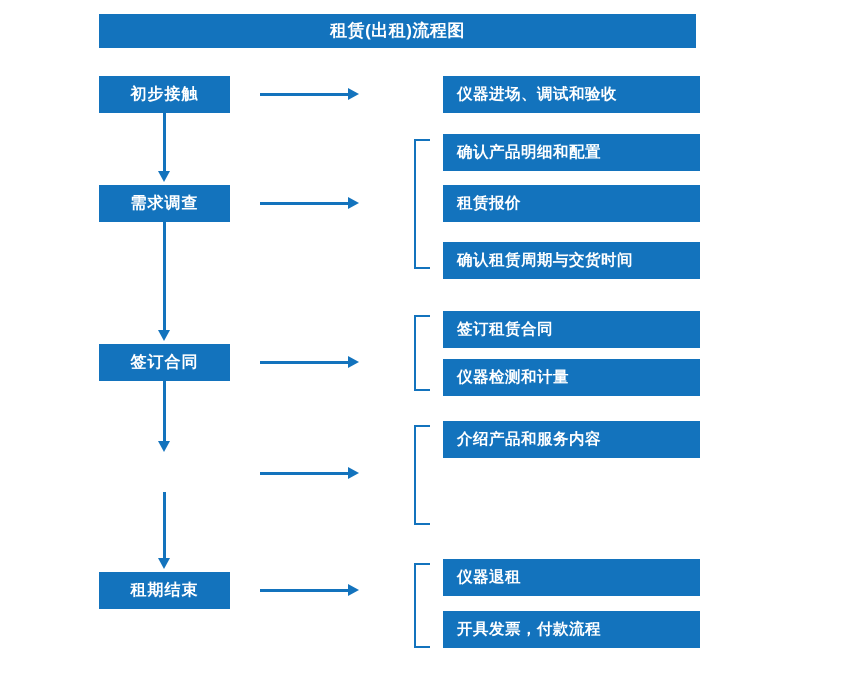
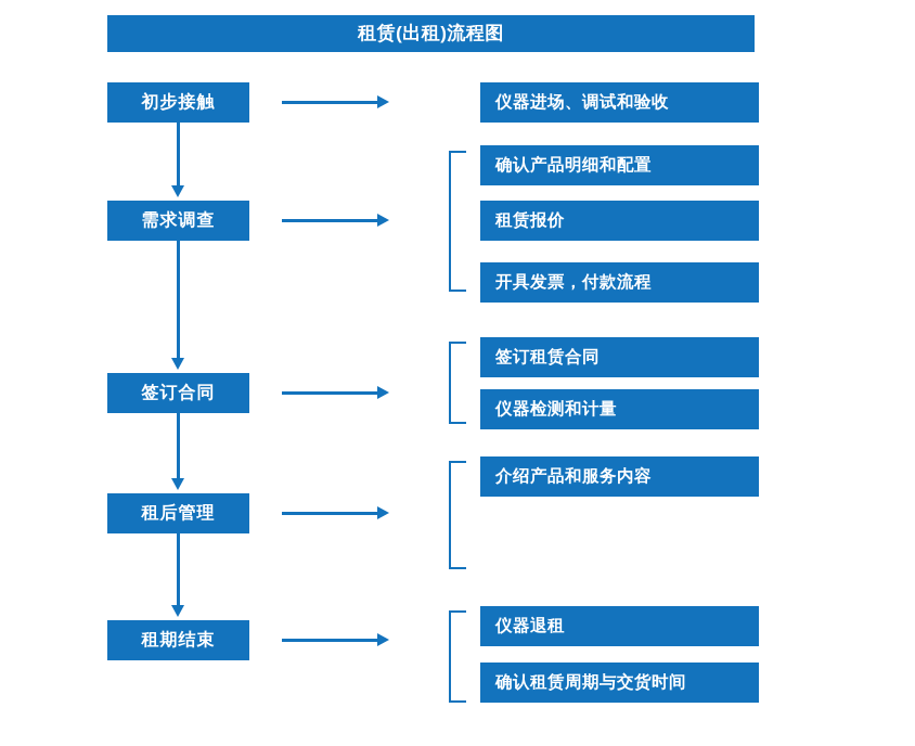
  租赁(出租)流程图
  初步接触
  需求调查
  签订合同
+ 租后管理
  租期结束
  仪器进场、调试和验收
  确认产品明细和配置
  租赁报价
- 确认租赁周期与交货时间
+ 开具发票，付款流程
  签订租赁合同
  仪器检测和计量
  介绍产品和服务内容
  仪器退租
- 开具发票，付款流程
+ 确认租赁周期与交货时间
